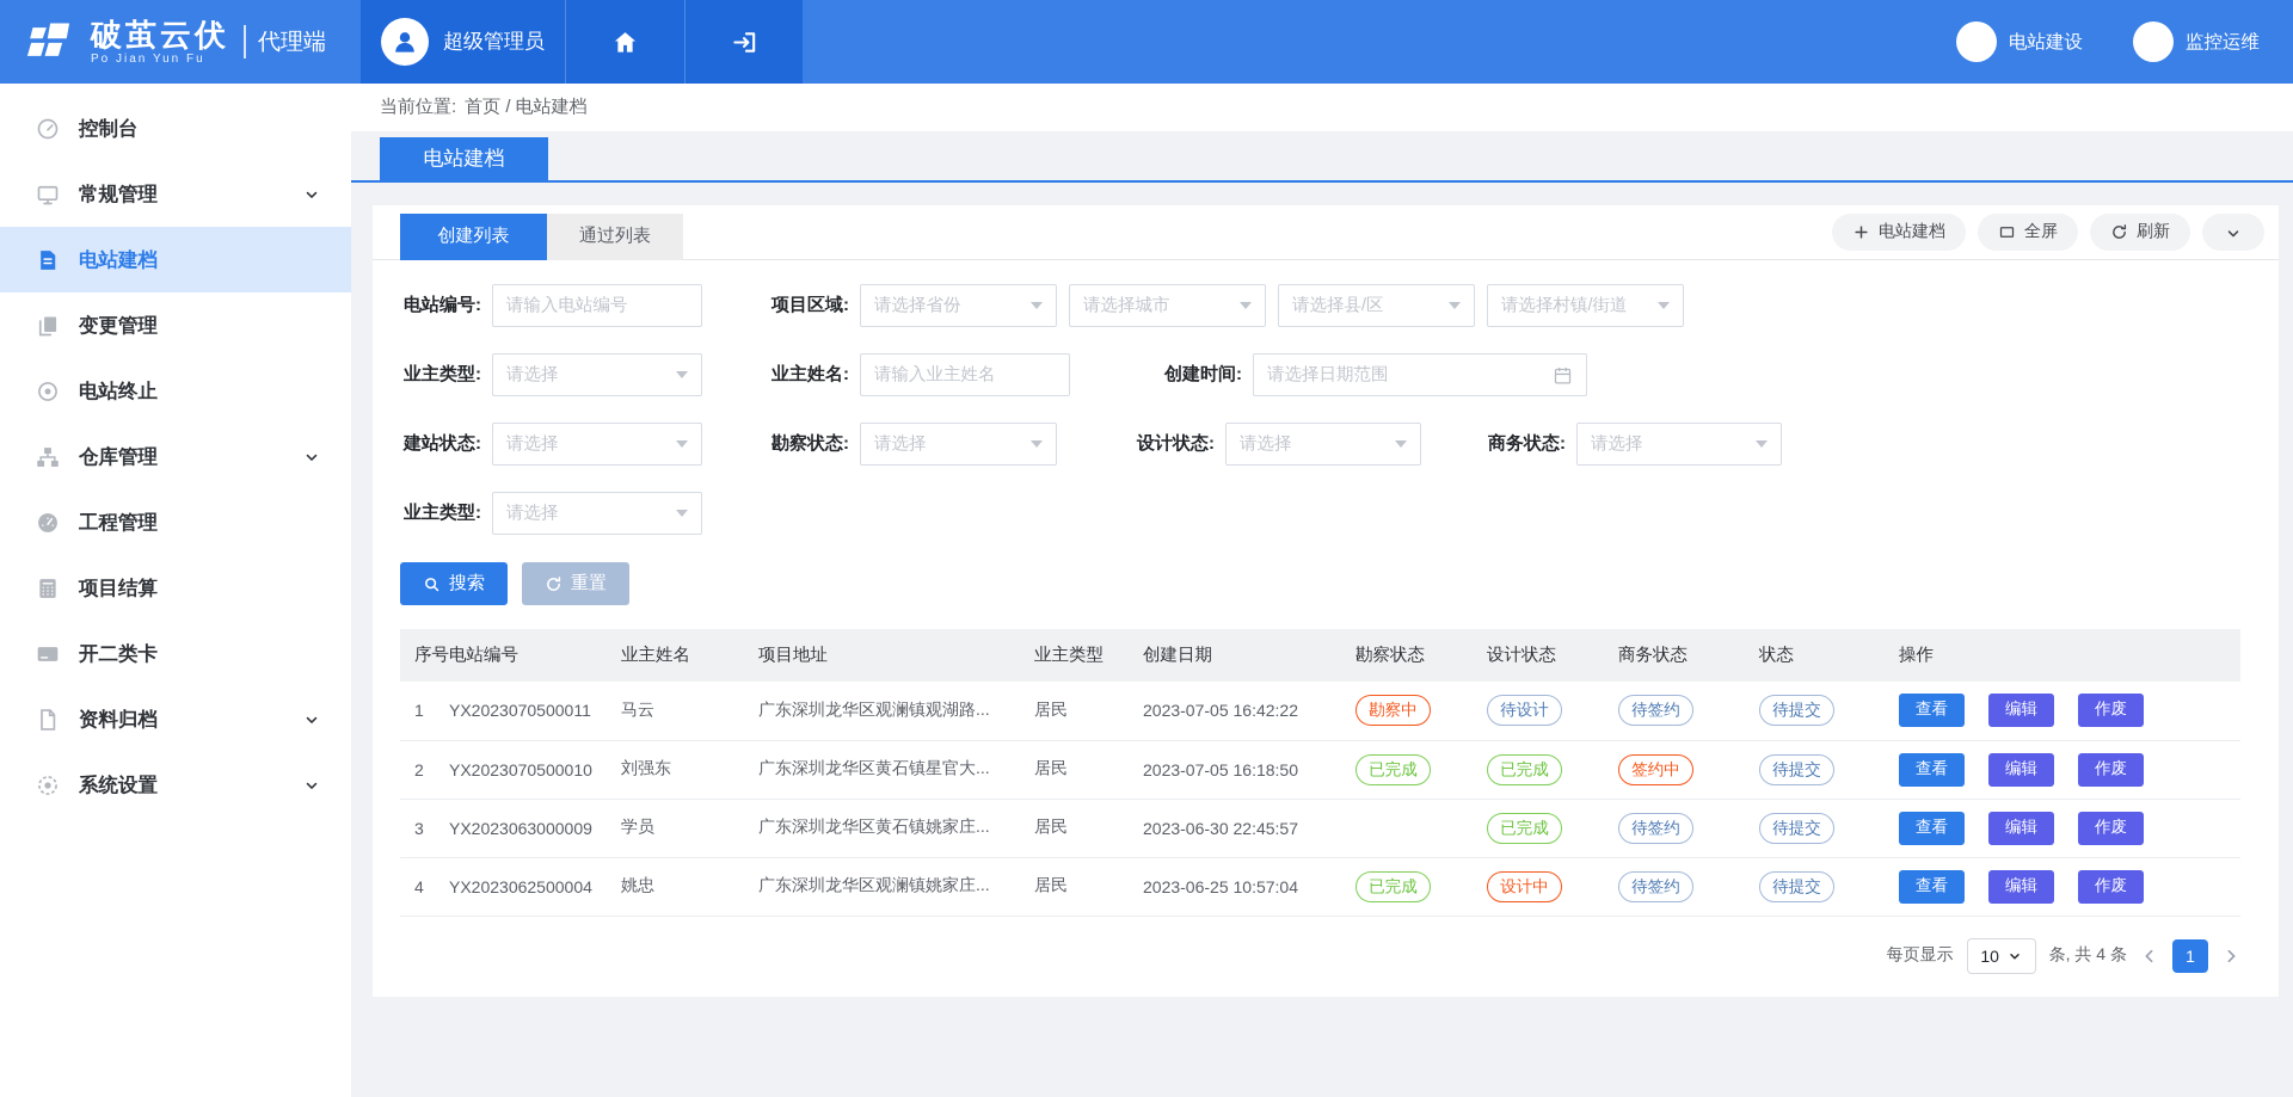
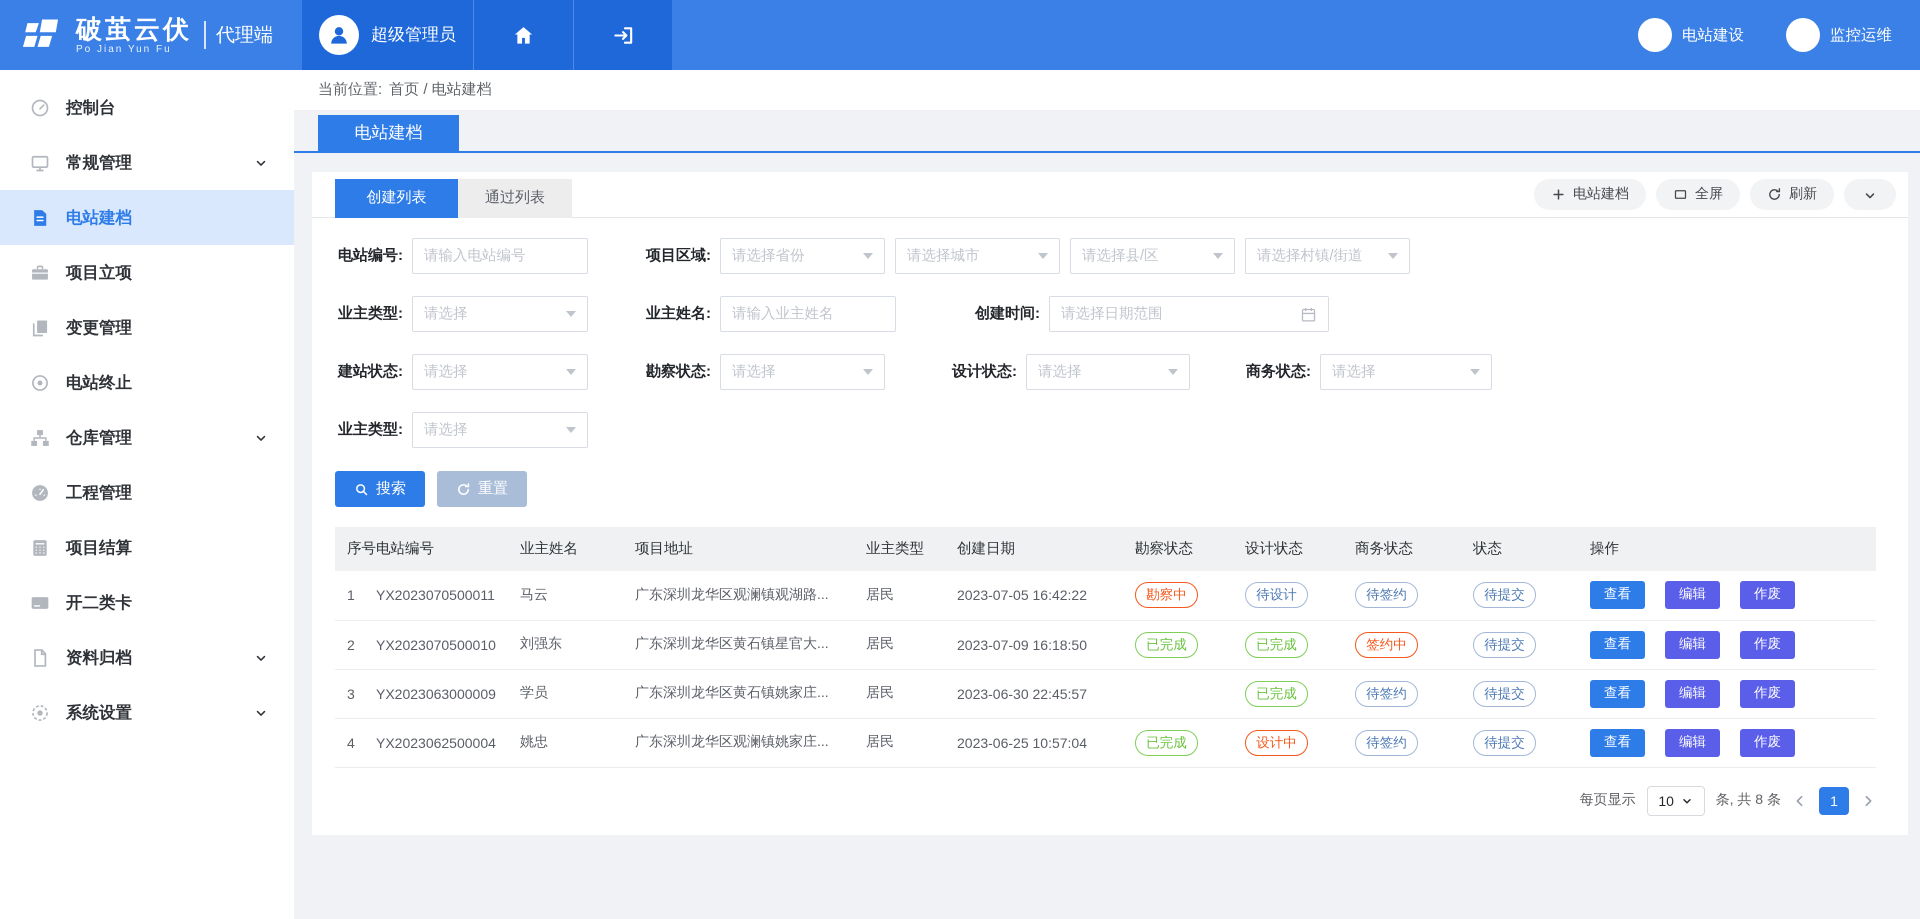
  破茧云伏
  Po Jian Yun Fu
  代理端
  超级管理员
  电站建设
  监控运维
  控制台
  常规管理
  电站建档
+ 项目立项
  变更管理
  电站终止
  仓库管理
  工程管理
  项目结算
  开二类卡
  资料归档
  系统设置
  当前位置:
  首页 / 电站建档
  电站建档
  创建列表
  通过列表
  电站建档
  全屏
  刷新
  电站编号:
  请输入电站编号
  项目区域:
  请选择省份
  请选择城市
  请选择县/区
  请选择村镇/街道
  业主类型:
  请选择
  业主姓名:
  请输入业主姓名
  创建时间:
  请选择日期范围
  建站状态:
  请选择
  勘察状态:
  请选择
  设计状态:
  请选择
  商务状态:
  请选择
  业主类型:
  请选择
  搜索
  重置
  序号	电站编号	业主姓名	项目地址	业主类型	创建日期	勘察状态	设计状态	商务状态	状态	操作
  1	YX2023070500011	马云	广东深圳龙华区观澜镇观湖路...	居民	2023-07-05 16:42:22	勘察中	待设计	待签约	待提交	查看 编辑 作废
- 2	YX2023070500010	刘强东	广东深圳龙华区黄石镇星官大...	居民	2023-07-05 16:18:50	已完成	已完成	签约中	待提交	查看 编辑 作废
+ 2	YX2023070500010	刘强东	广东深圳龙华区黄石镇星官大...	居民	2023-07-09 16:18:50	已完成	已完成	签约中	待提交	查看 编辑 作废
  3	YX2023063000009	学员	广东深圳龙华区黄石镇姚家庄...	居民	2023-06-30 22:45:57		已完成	待签约	待提交	查看 编辑 作废
  4	YX2023062500004	姚忠	广东深圳龙华区观澜镇姚家庄...	居民	2023-06-25 10:57:04	已完成	设计中	待签约	待提交	查看 编辑 作废
  每页显示
  10
- 条, 共 4 条
+ 条, 共 8 条
  1
